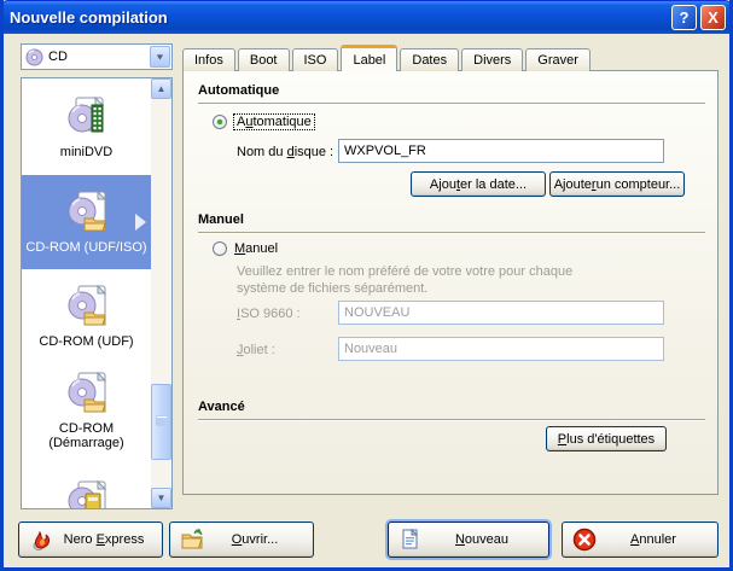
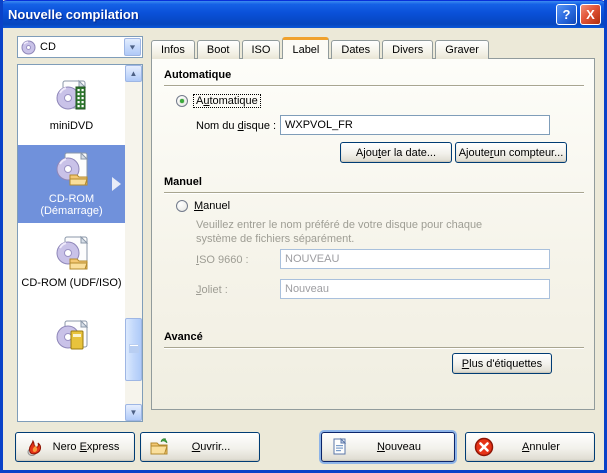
  Nouvelle compilation
  ?
  X
  CD
  ▼
  miniDVD
- CD-ROM (UDF/ISO)
+ CD-ROM (Démarrage)
- CD-ROM (UDF)
- CD-ROM (Démarrage)
+ CD-ROM (UDF/ISO)
  ▲
  ▼
  Infos
  Boot
  ISO
  Label
  Dates
  Divers
  Graver
  Automatique
  Automatique
  Nom du disque :
  WXPVOL_FR
  Ajou
  t
  er la date...
  Ajoute
  r
  un compteur...
  Manuel
  Manuel
- Veuillez entrer le nom préféré de votre votre pour chaque
+ Veuillez entrer le nom préféré de votre disque pour chaque
  système de fichiers séparément.
  ISO 9660 :
  NOUVEAU
  Joliet :
  Nouveau
  Avancé
  P
  lus d'étiquettes
  Nero Express
  Ouvrir...
  Nouveau
  Annuler
